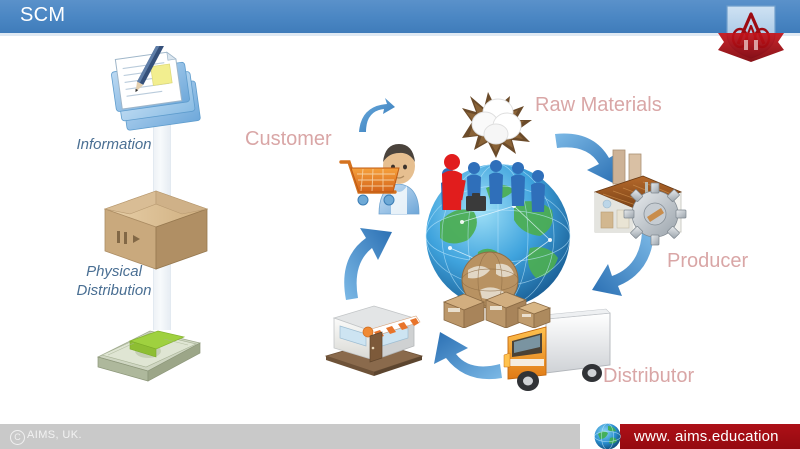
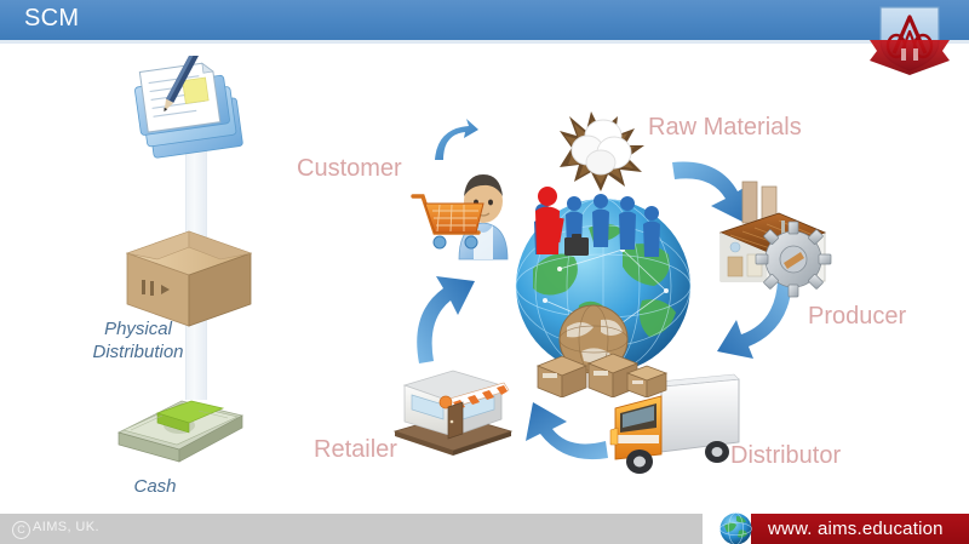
  SCM
- Information
  Physical
  Distribution
+ Cash
  Customer
  Raw Materials
  Producer
  Distributor
+ Retailer
  C
  AIMS, UK.
  www. aims.education
